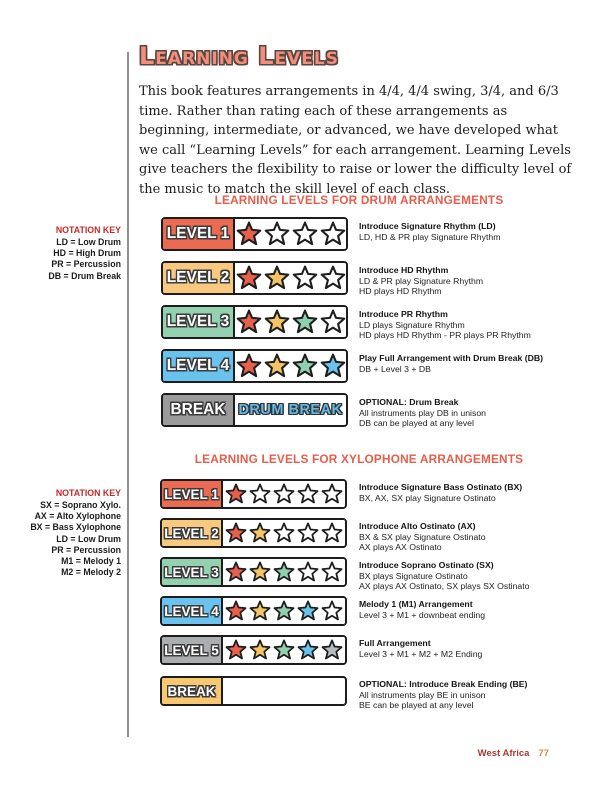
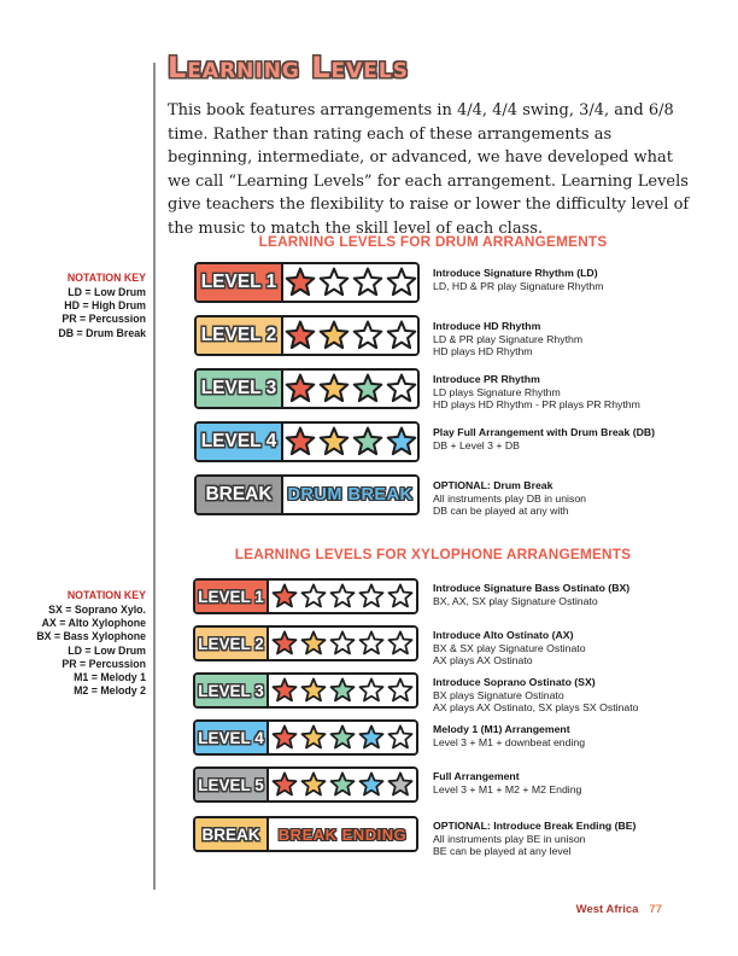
  Learning Levels
- This book features arrangements in 4/4, 4/4 swing, 3/4, and 6/3 time. Rather than rating each of these arrangements as beginning, intermediate, or advanced, we have developed what we call “Learning Levels” for each arrangement. Learning Levels give teachers the flexibility to raise or lower the difficulty level of the music to match the skill level of each class.
+ This book features arrangements in 4/4, 4/4 swing, 3/4, and 6/8 time. Rather than rating each of these arrangements as beginning, intermediate, or advanced, we have developed what we call “Learning Levels” for each arrangement. Learning Levels give teachers the flexibility to raise or lower the difficulty level of the music to match the skill level of each class.
  LEARNING LEVELS FOR DRUM ARRANGEMENTS
  NOTATION KEY
  LD = Low Drum
  HD = High Drum
  PR = Percussion
  DB = Drum Break
  LEVEL 1
  Introduce Signature Rhythm (LD)
  LD, HD & PR play Signature Rhythm
  LEVEL 2
  Introduce HD Rhythm
  LD & PR play Signature Rhythm
  HD plays HD Rhythm
  LEVEL 3
  Introduce PR Rhythm
  LD plays Signature Rhythm
  HD plays HD Rhythm - PR plays PR Rhythm
  LEVEL 4
  Play Full Arrangement with Drum Break (DB)
  DB + Level 3 + DB
  BREAK
  DRUM BREAK
  OPTIONAL: Drum Break
  All instruments play DB in unison
- DB can be played at any level
+ DB can be played at any with
  LEARNING LEVELS FOR XYLOPHONE ARRANGEMENTS
  NOTATION KEY
  SX = Soprano Xylo.
  AX = Alto Xylophone
  BX = Bass Xylophone
  LD = Low Drum
  PR = Percussion
  M1 = Melody 1
  M2 = Melody 2
  LEVEL 1
  Introduce Signature Bass Ostinato (BX)
  BX, AX, SX play Signature Ostinato
  LEVEL 2
  Introduce Alto Ostinato (AX)
  BX & SX play Signature Ostinato
  AX plays AX Ostinato
  LEVEL 3
  Introduce Soprano Ostinato (SX)
  BX plays Signature Ostinato
  AX plays AX Ostinato, SX plays SX Ostinato
  LEVEL 4
  Melody 1 (M1) Arrangement
  Level 3 + M1 + downbeat ending
  LEVEL 5
  Full Arrangement
  Level 3 + M1 + M2 + M2 Ending
  BREAK
+ BREAK ENDING
  OPTIONAL: Introduce Break Ending (BE)
  All instruments play BE in unison
  BE can be played at any level
  West Africa 77
